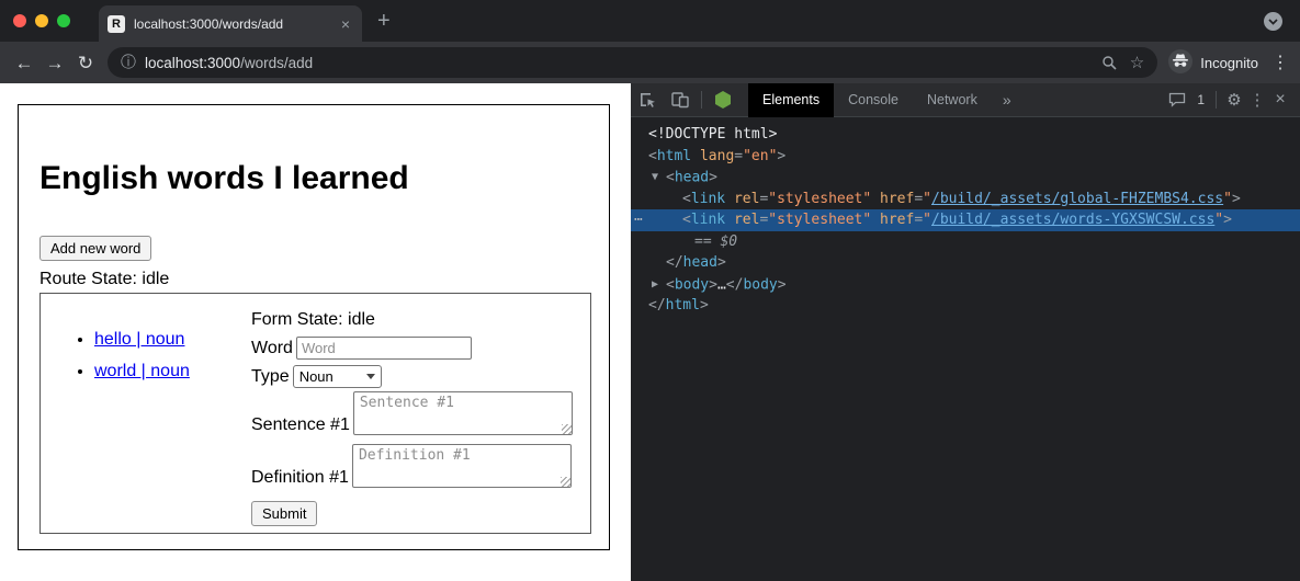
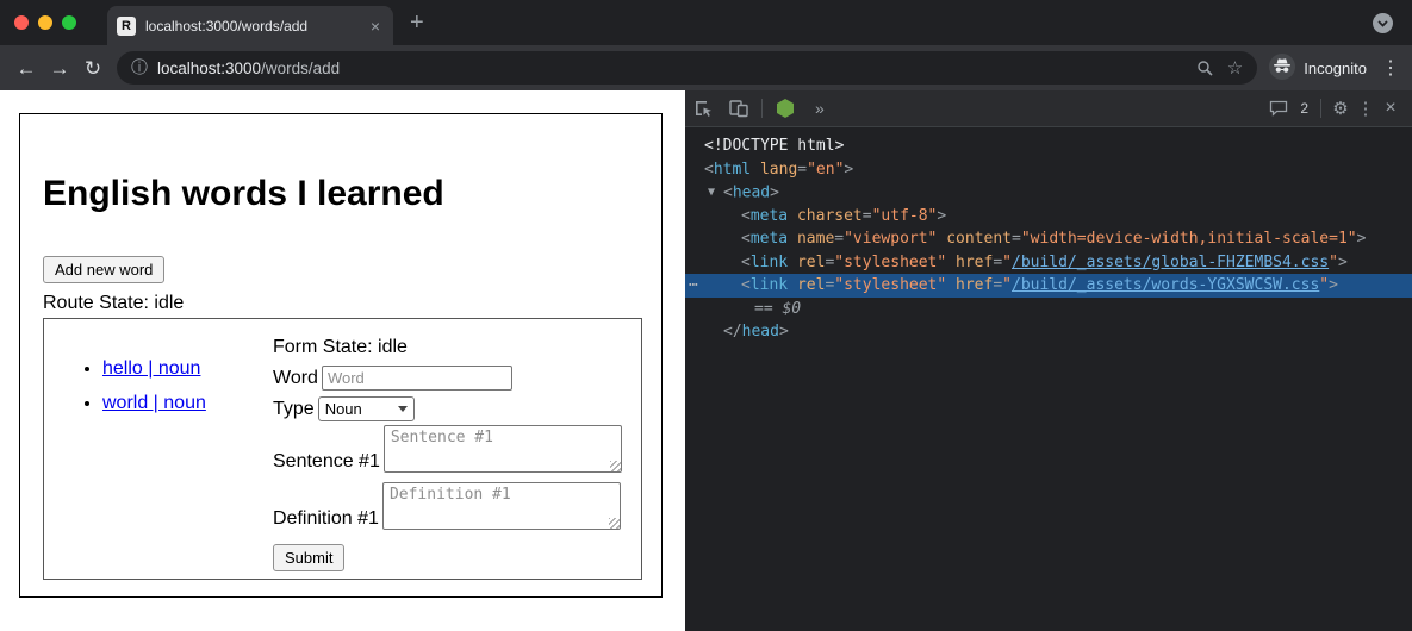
  R
  localhost:3000/words/add
  ×
  +
  ←
  →
  ↻
  ⓘ
  localhost:3000/words/add
  ☆
  Incognito
  ⋮
  English words I learned
  Add new word
  Route State: idle
  hello | noun
  world | noun
  Form State: idle
  Word
  Word
  Type
  Noun
  Sentence #1
  Sentence #1
  Definition #1
  Definition #1
  Submit
- Elements
- Console
- Network
  »
- 1
+ 2
  ⚙
  ⋮
  ×
  <!DOCTYPE html>
  <html lang="en">
  ▼ <head>
+ <meta charset="utf-8">
+ <meta name="viewport" content="width=device-width,initial-scale=1">
  <link rel="stylesheet" href="/build/_assets/global-FHZEMBS4.css">
  ⋯
  <link rel="stylesheet" href="/build/_assets/words-YGXSWCSW.css">
  == $0
  </head>
- ▶ <body>…</body>
- </html>
